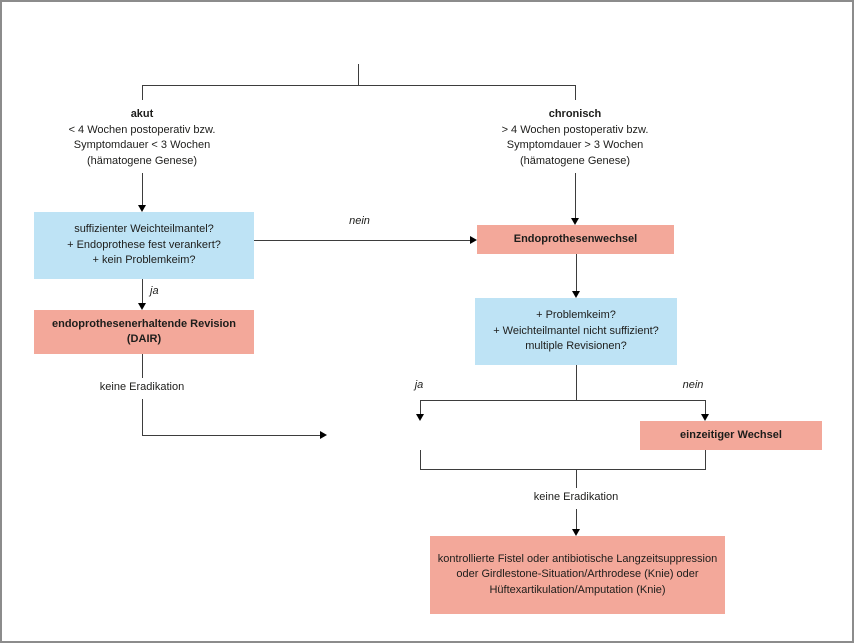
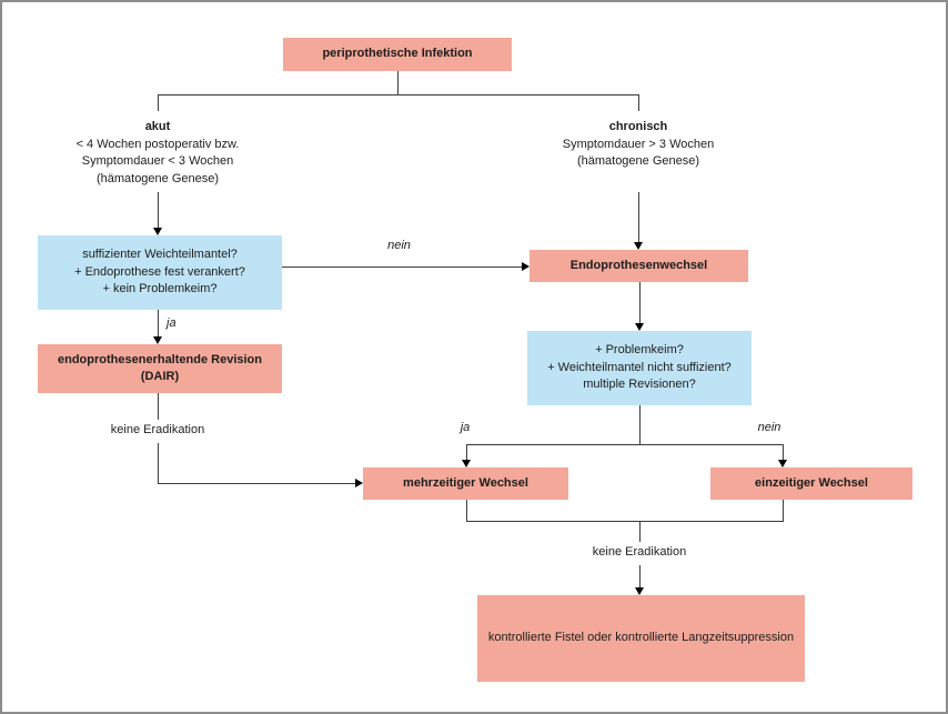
+ periprothetische Infektion
  akut
  < 4 Wochen postoperativ bzw.
  Symptomdauer < 3 Wochen
  (hämatogene Genese)
  chronisch
- > 4 Wochen postoperativ bzw.
  Symptomdauer > 3 Wochen
  (hämatogene Genese)
  suffizienter Weichteilmantel?
  + Endoprothese fest verankert?
  + kein Problemkeim?
  nein
  Endoprothesenwechsel
  ja
  endoprothesenerhaltende Revision (DAIR)
  + Problemkeim?
  + Weichteilmantel nicht suffizient?
  multiple Revisionen?
  keine Eradikation
  ja
  nein
+ mehrzeitiger Wechsel
  einzeitiger Wechsel
  keine Eradikation
- kontrollierte Fistel oder antibiotische Langzeitsuppression
+ kontrollierte Fistel oder kontrollierte Langzeitsuppression
- oder Girdlestone-Situation/Arthrodese (Knie) oder
- Hüftexartikulation/Amputation (Knie)
